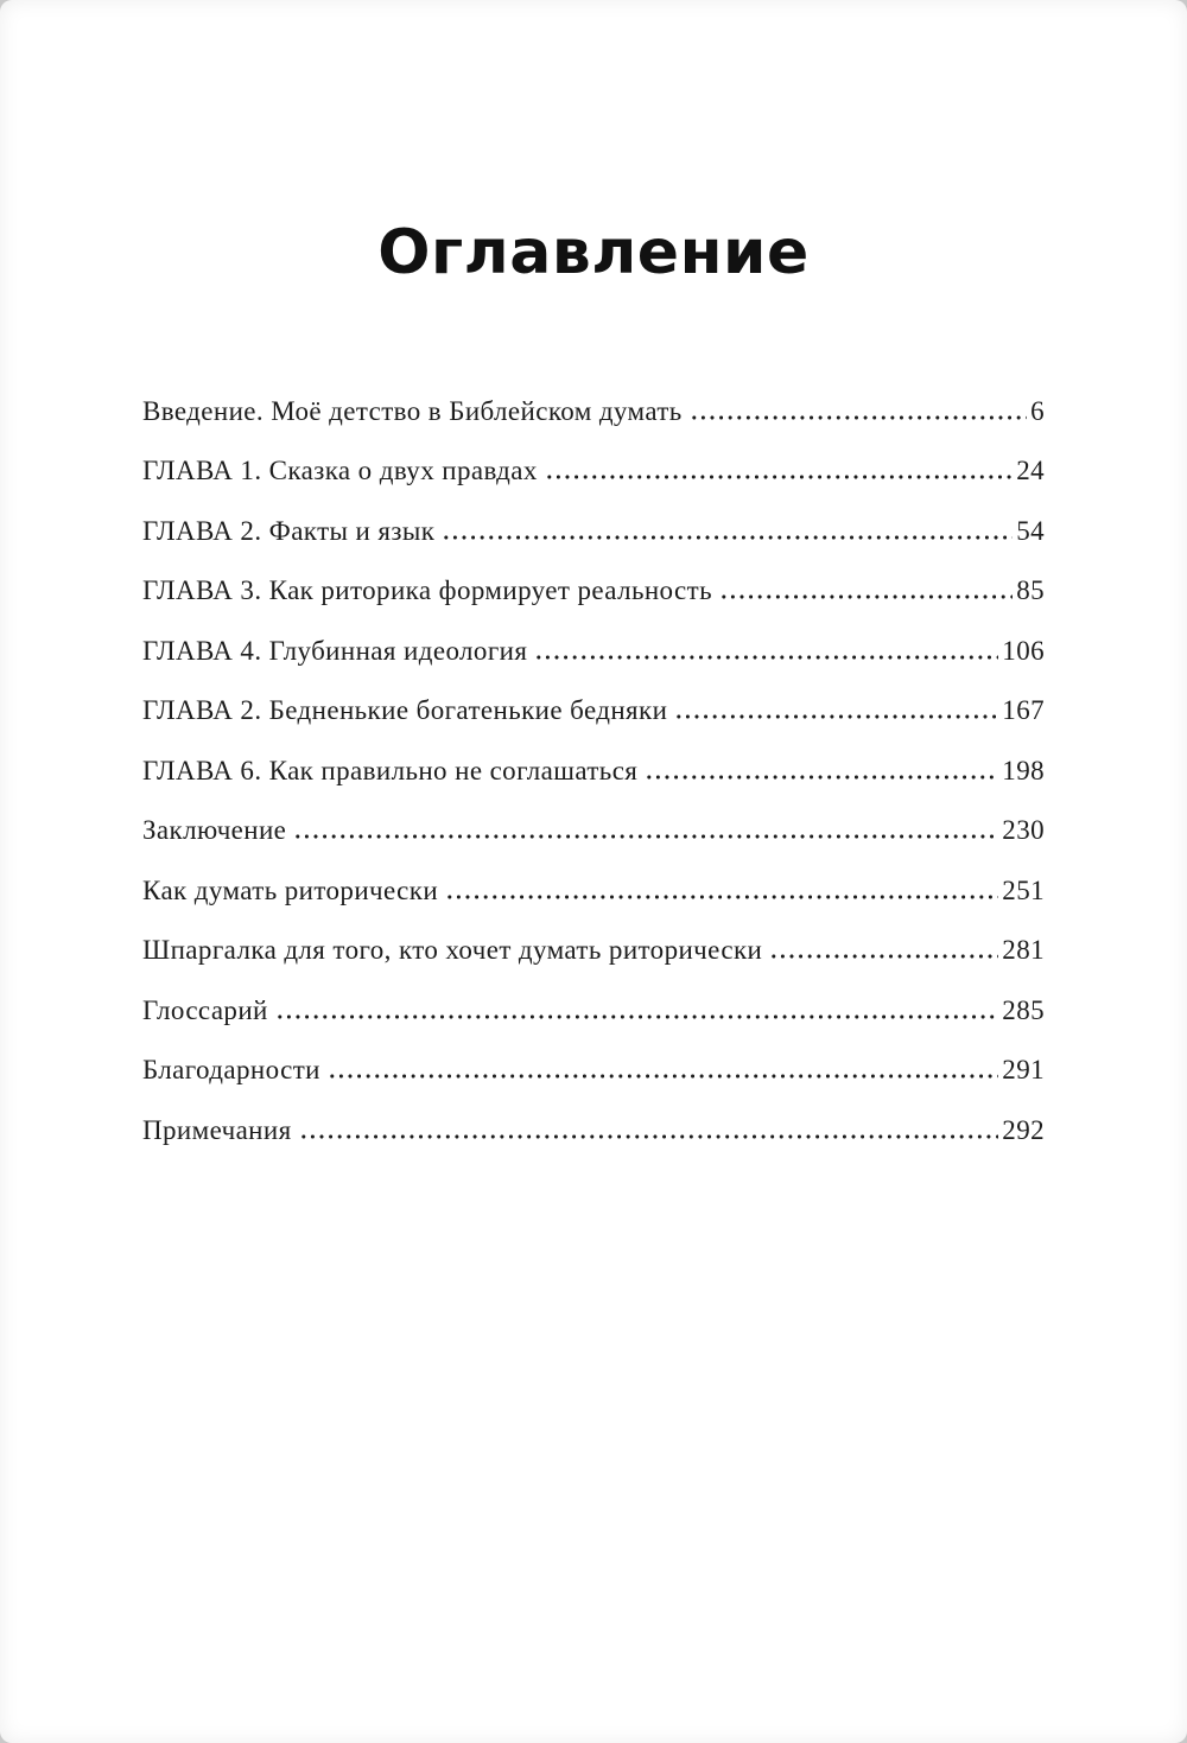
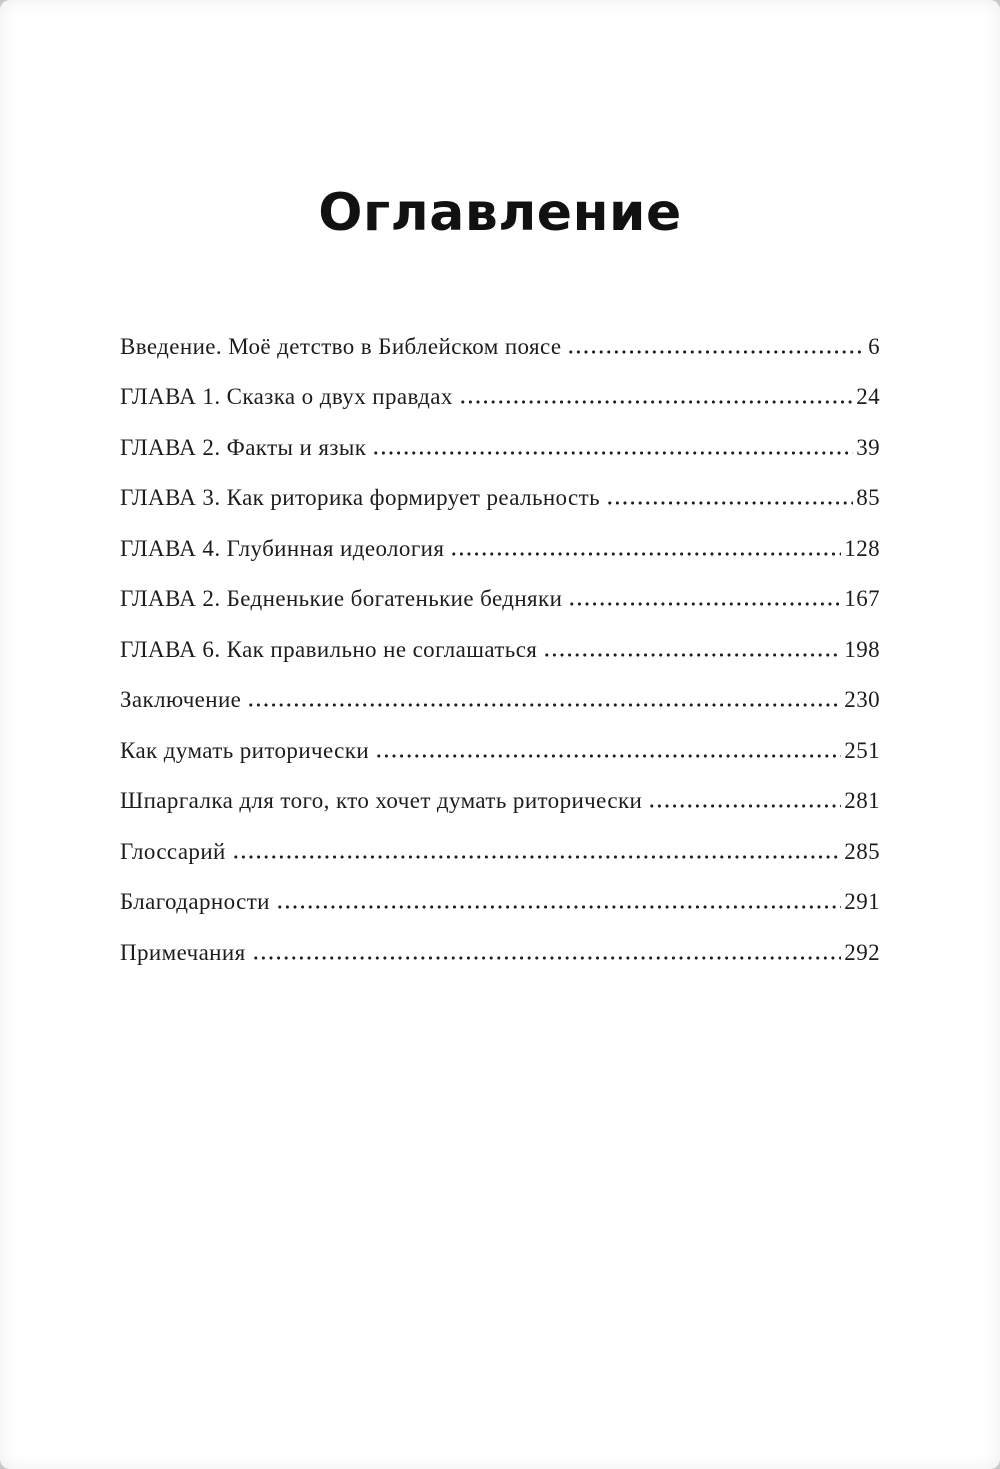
  Оглавление
- Введение. Моё детство в Библейском думать
+ Введение. Моё детство в Библейском поясе
  6
  ГЛАВА 1. Сказка о двух правдах
  24
  ГЛАВА 2. Факты и язык
- 54
+ 39
  ГЛАВА 3. Как риторика формирует реальность
  85
  ГЛАВА 4. Глубинная идеология
- 106
+ 128
  ГЛАВА 2. Бедненькие богатенькие бедняки
  167
  ГЛАВА 6. Как правильно не соглашаться
  198
  Заключение
  230
  Как думать риторически
  251
  Шпаргалка для того, кто хочет думать риторически
  281
  Глоссарий
  285
  Благодарности
  291
  Примечания
  292
